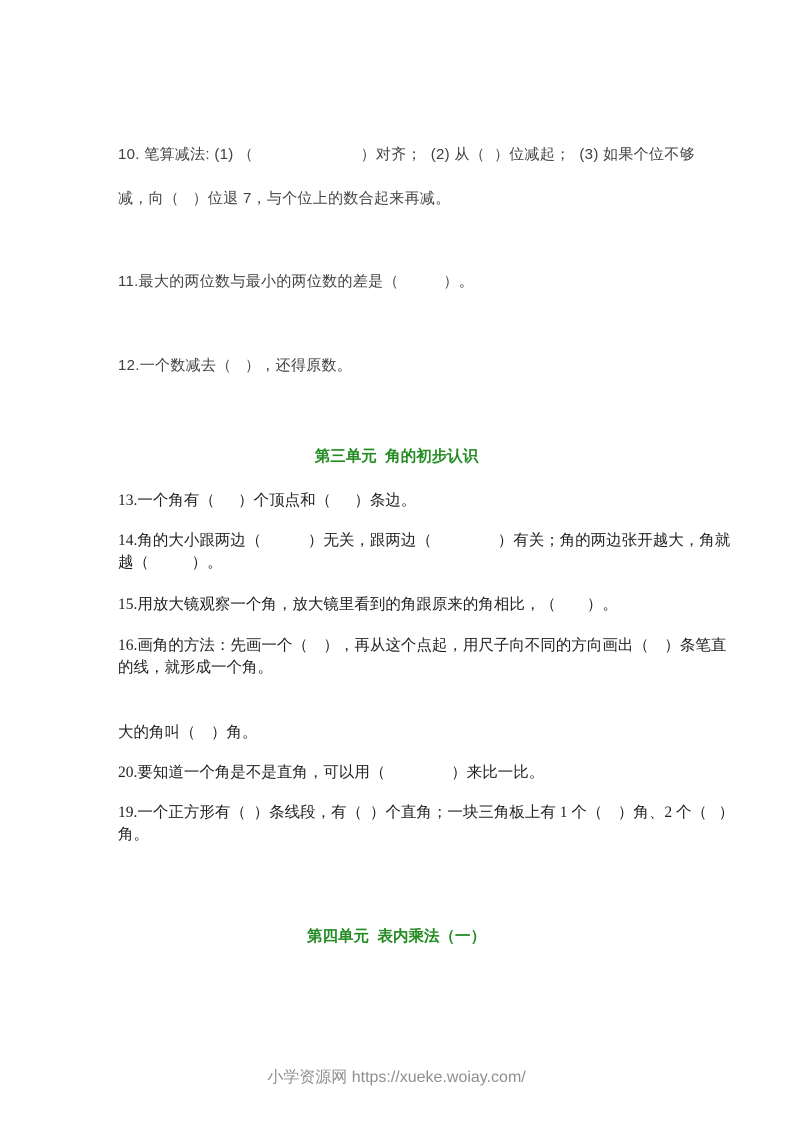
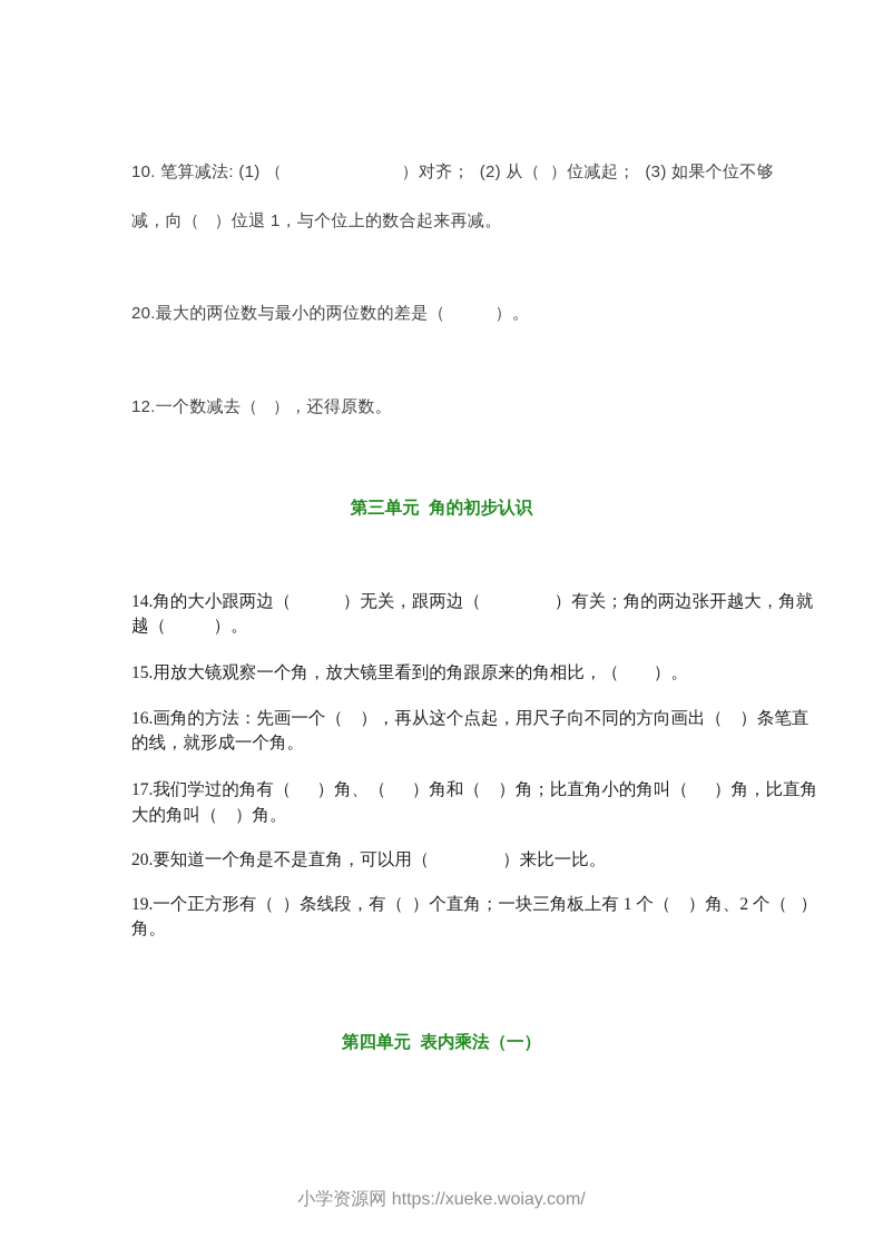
  10. 笔算减法: (1) （ ）对齐； (2) 从（ ）位减起； (3) 如果个位不够
- 减，向（ ）位退 7，与个位上的数合起来再减。
+ 减，向（ ）位退 1，与个位上的数合起来再减。
- 11.最大的两位数与最小的两位数的差是（ ）。
+ 20.最大的两位数与最小的两位数的差是（ ）。
  12.一个数减去（ ），还得原数。
  第三单元 角的初步认识
- 13.一个角有（ ）个顶点和（ ）条边。
  14.角的大小跟两边（ ）无关，跟两边（ ）有关；角的两边张开越大，角就
  越（ ）。
  15.用放大镜观察一个角，放大镜里看到的角跟原来的角相比，（ ）。
  16.画角的方法：先画一个（ ），再从这个点起，用尺子向不同的方向画出（ ）条笔直
  的线，就形成一个角。
+ 17.我们学过的角有（ ）角、（ ）角和（ ）角；比直角小的角叫（ ）角，比直角
  大的角叫（ ）角。
  20.要知道一个角是不是直角，可以用（ ）来比一比。
  19.一个正方形有（ ）条线段，有（ ）个直角；一块三角板上有 1 个（ ）角、2 个（ ）
  角。
  第四单元 表内乘法（一）
  小学资源网 https://xueke.woiay.com/
